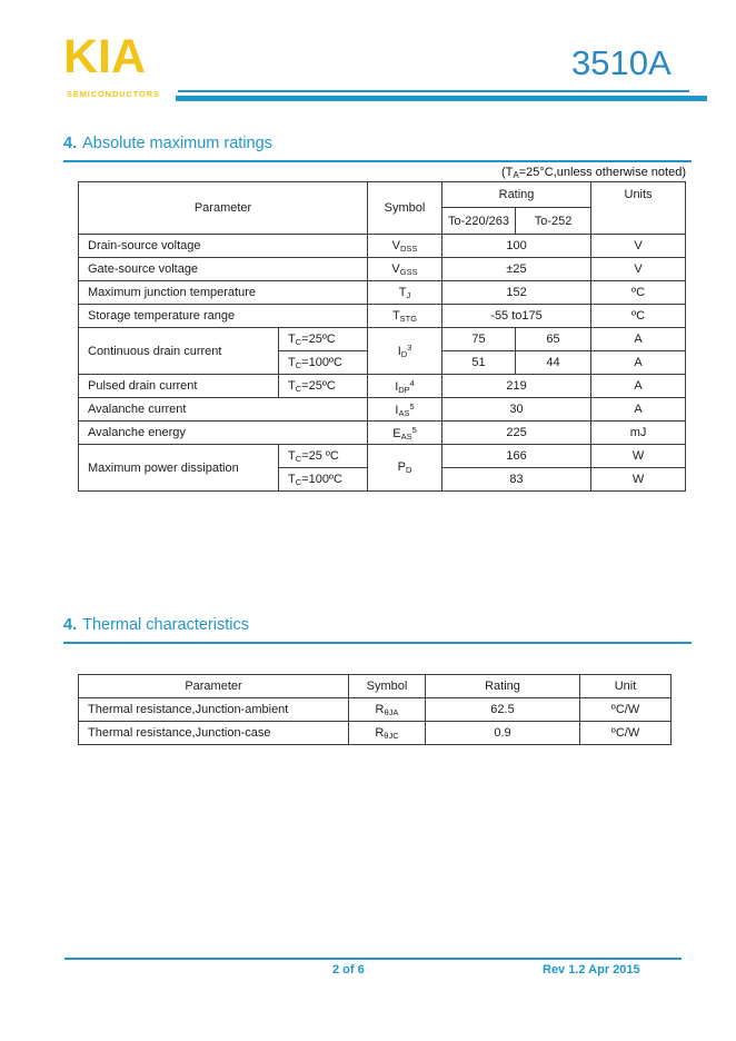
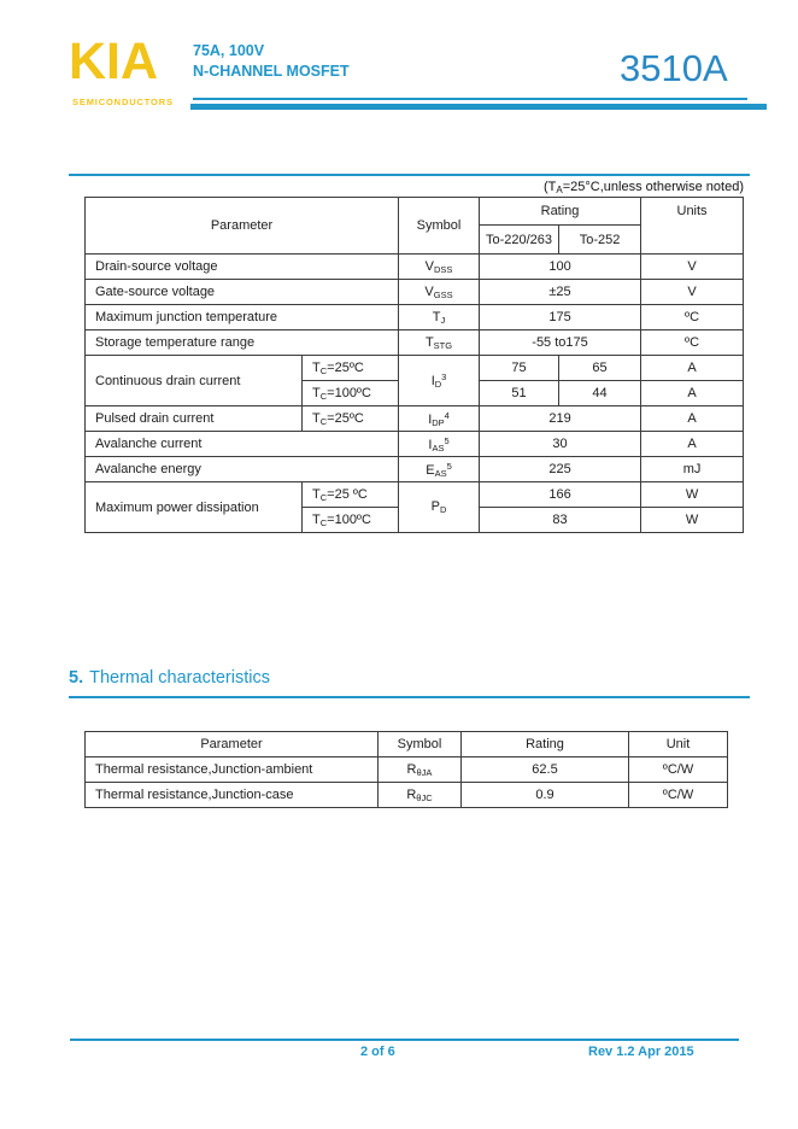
  KIA
  SEMICONDUCTORS
+ 75A, 100V
+ N-CHANNEL MOSFET
  3510A
- 4. Absolute maximum ratings
  (TA=25°C,unless otherwise noted)
  Parameter	Symbol	Rating	Units
  To-220/263	To-252
  Drain-source voltage	VDSS	100	V
  Gate-source voltage	VGSS	±25	V
- Maximum junction temperature	TJ	152	ºC
+ Maximum junction temperature	TJ	175	ºC
  Storage temperature range	TSTG	-55 to175	ºC
  Continuous drain current	TC=25ºC	ID3	75	65	A
  TC=100ºC	51	44	A
  Pulsed drain current	TC=25ºC	IDP4	219	A
  Avalanche current	IAS5	30	A
  Avalanche energy	EAS5	225	mJ
  Maximum power dissipation	TC=25 ºC	PD	166	W
  TC=100ºC	83	W
- 4. Thermal characteristics
+ 5. Thermal characteristics
  Parameter	Symbol	Rating	Unit
  Thermal resistance,Junction-ambient	RθJA	62.5	ºC/W
  Thermal resistance,Junction-case	RθJC	0.9	ºC/W
  2 of 6
  Rev 1.2 Apr 2015
